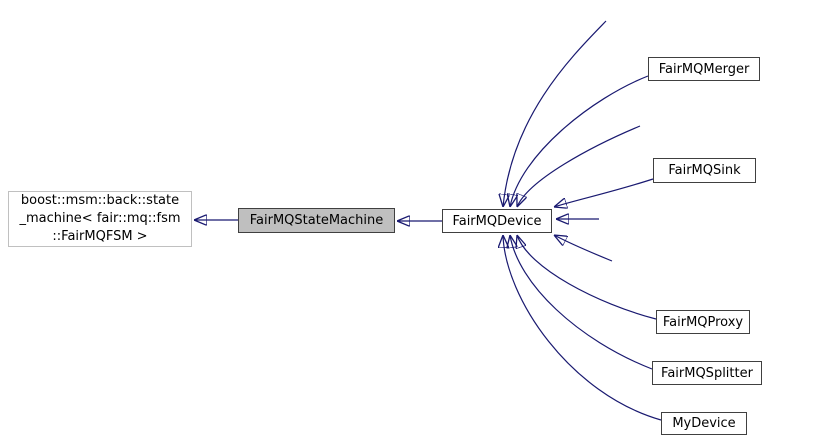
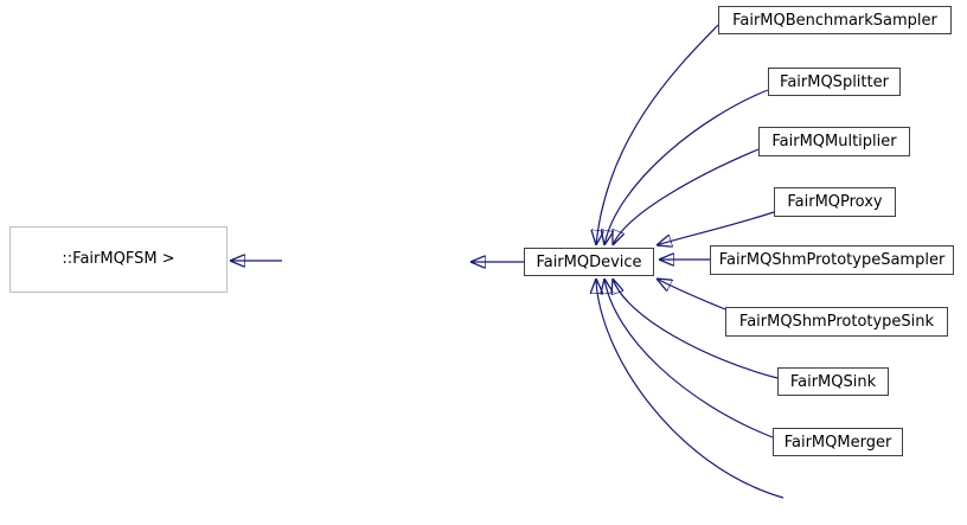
- boost::msm::back::state
- _machine< fair::mq::fsm
  ::FairMQFSM >
- FairMQStateMachine
  FairMQDevice
+ FairMQBenchmarkSampler
- FairMQMerger
+ FairMQSplitter
+ FairMQMultiplier
- FairMQSink
+ FairMQProxy
+ FairMQShmPrototypeSampler
+ FairMQShmPrototypeSink
- FairMQProxy
+ FairMQSink
- FairMQSplitter
+ FairMQMerger
- MyDevice
